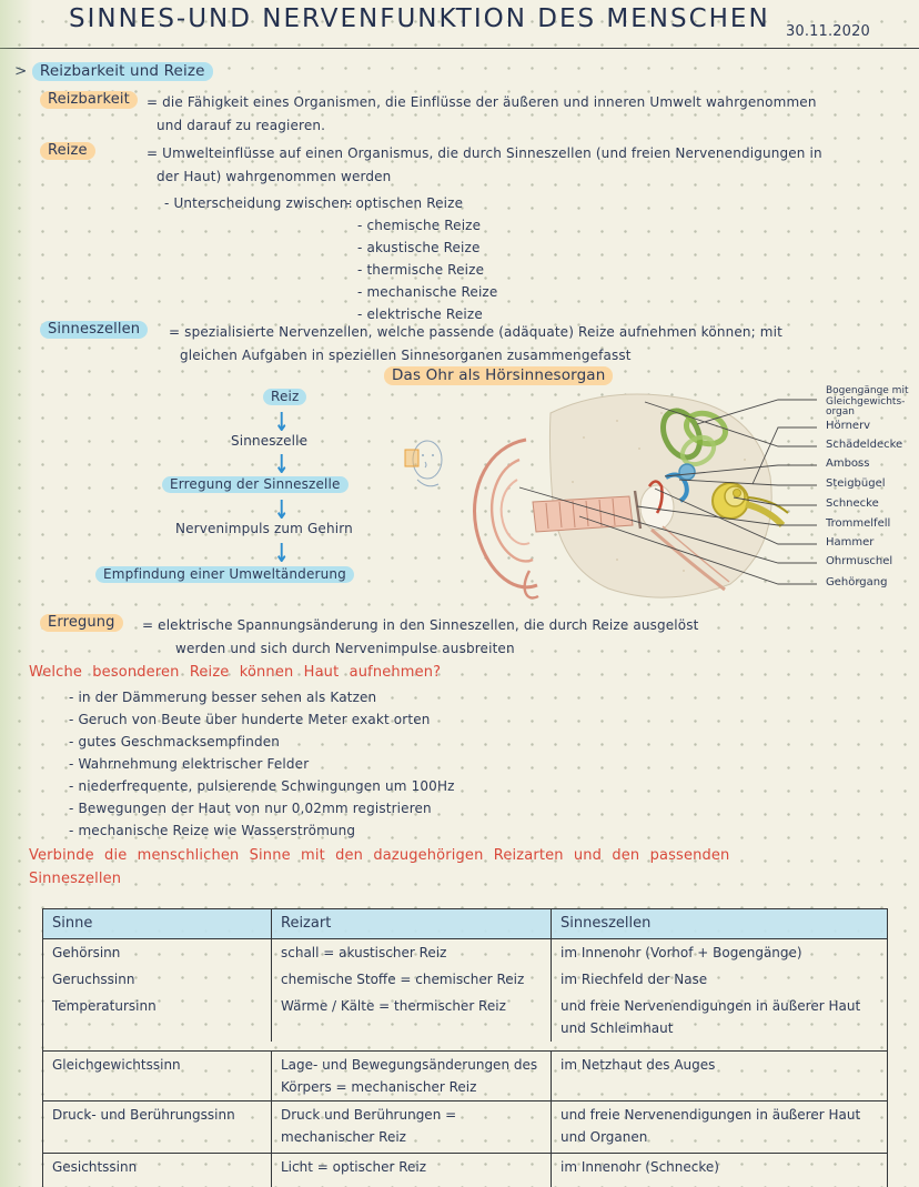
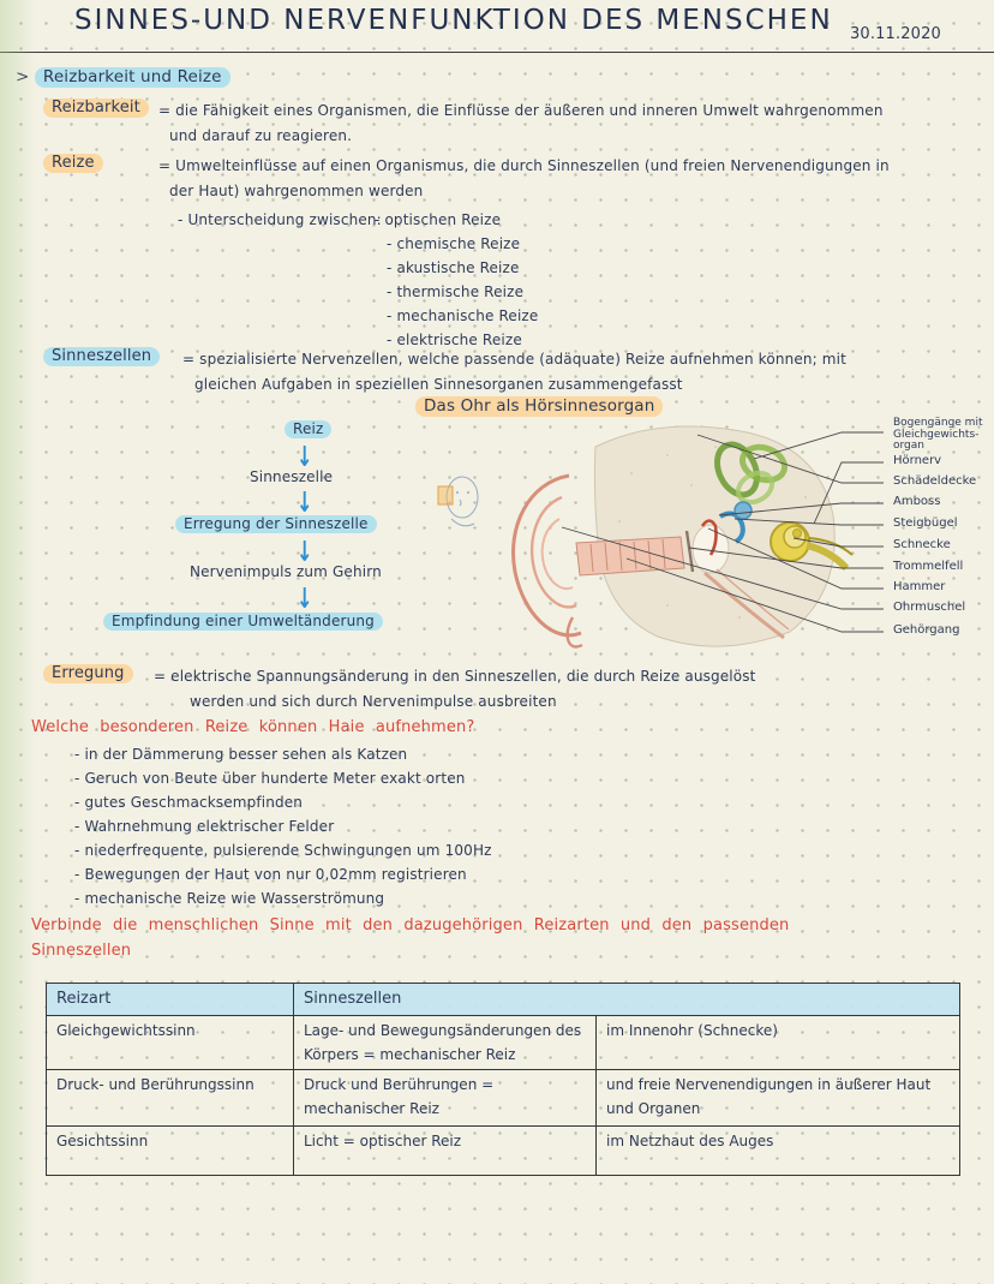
  SINNES-UND NERVENFUNKTION DES MENSCHEN
  30.11.2020
  Reizbarkeit und Reize
  Reizbarkeit
  = die Fähigkeit eines Organismen, die Einflüsse der äußeren und inneren Umwelt wahrgenommen
  und darauf zu reagieren.
  Reize
  = Umwelteinflüsse auf einen Organismus, die durch Sinneszellen (und freien Nervenendigungen in
  der Haut) wahrgenommen werden
  - Unterscheidung zwischen:
  - optischen Reize
  - chemische Reize
  - akustische Reize
  - thermische Reize
  - mechanische Reize
  - elektrische Reize
  Sinneszellen
  = spezialisierte Nervenzellen, welche passende (adäquate) Reize aufnehmen können; mit
  gleichen Aufgaben in speziellen Sinnesorganen zusammengefasst
  Das Ohr als Hörsinnesorgan
  Reiz
  ↓
  Sinneszelle
  ↓
  Erregung der Sinneszelle
  ↓
  Nervenimpuls zum Gehirn
  ↓
  Empfindung einer Umweltänderung
  Bogengänge mit Gleichgewichts-organ
  Hörnerv
  Schädeldecke
  Amboss
  Steigbügel
  Schnecke
  Trommelfell
  Hammer
  Ohrmuschel
  Gehörgang
  Erregung
  = elektrische Spannungsänderung in den Sinneszellen, die durch Reize ausgelöst
  werden und sich durch Nervenimpulse ausbreiten
- Welche besonderen Reize können Haut aufnehmen?
+ Welche besonderen Reize können Haie aufnehmen?
  - in der Dämmerung besser sehen als Katzen
  - Geruch von Beute über hunderte Meter exakt orten
  - gutes Geschmacksempfinden
  - Wahrnehmung elektrischer Felder
  - niederfrequente, pulsierende Schwingungen um 100Hz
  - Bewegungen der Haut von nur 0,02mm registrieren
  - mechanische Reize wie Wasserströmung
  Verbinde die menschlichen Sinne mit den dazugehörigen Reizarten und den passenden
  Sinneszellen
- Sinne
  Reizart
  Sinneszellen
- Gehörsinn
- schall = akustischer Reiz
- im Innenohr (Vorhof + Bogengänge)
- Geruchssinn
- chemische Stoffe = chemischer Reiz
- im Riechfeld der Nase
- Temperatursinn
- Wärme / Kälte = thermischer Reiz
- und freie Nervenendigungen in äußerer Haut und Schleimhaut
  Gleichgewichtssinn
  Lage- und Bewegungsänderungen des Körpers = mechanischer Reiz
- im Netzhaut des Auges
+ im Innenohr (Schnecke)
  Druck- und Berührungssinn
  Druck und Berührungen = mechanischer Reiz
  und freie Nervenendigungen in äußerer Haut und Organen
  Gesichtssinn
  Licht = optischer Reiz
- im Innenohr (Schnecke)
+ im Netzhaut des Auges
